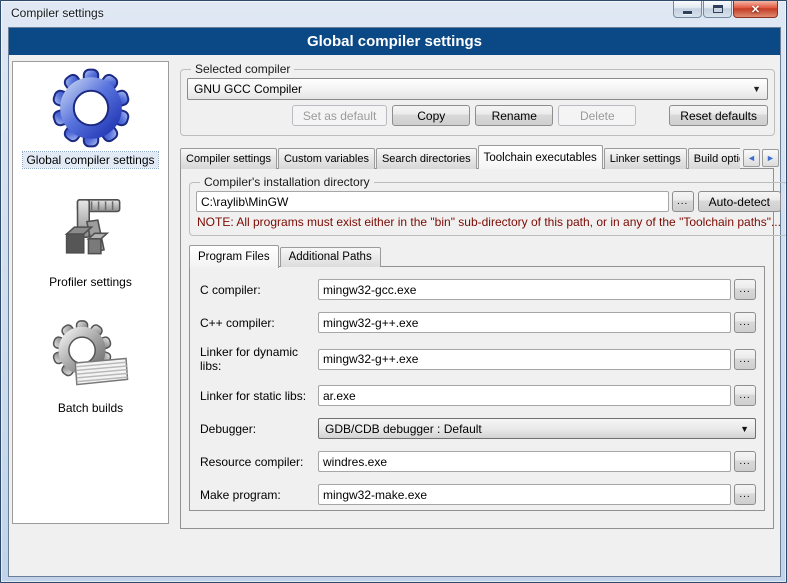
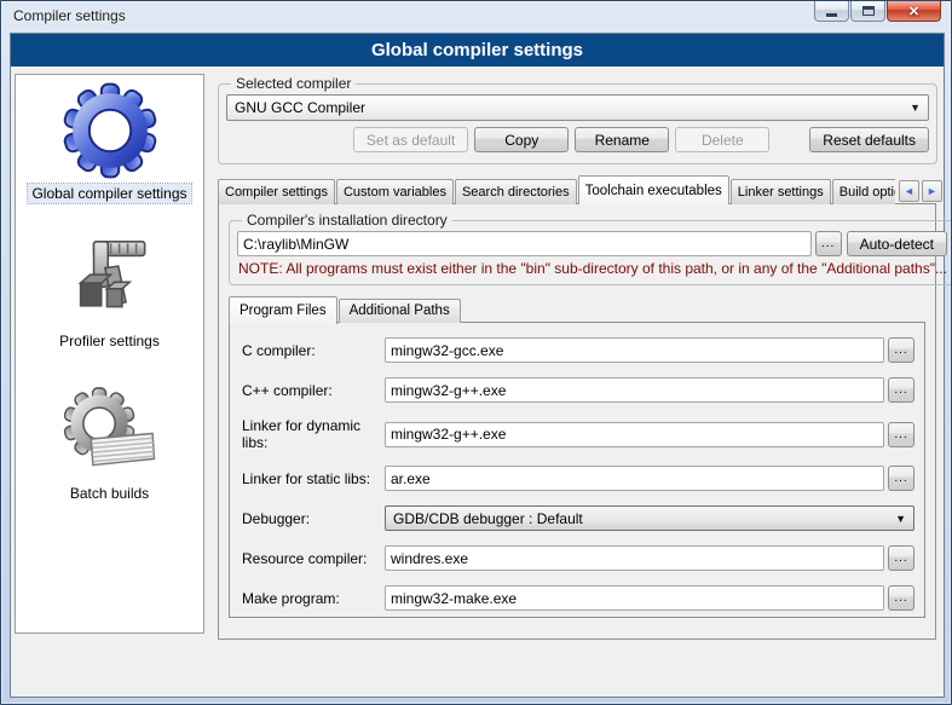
  Compiler settings
  ✕
  Global compiler settings
  Global compiler settings
  Profiler settings
  Batch builds
  Selected compiler
  GNU GCC Compiler
  ▼
  Set as default
  Copy
  Rename
  Delete
  Reset defaults
  Compiler settings
  Custom variables
  Search directories
  Toolchain executables
  Linker settings
  Build opti
  ◄
  ►
  Compiler's installation directory
  C:\raylib\MinGW
  ...
  Auto-detect
- NOTE: All programs must exist either in the "bin" sub-directory of this path, or in any of the "Toolchain paths"...
+ NOTE: All programs must exist either in the "bin" sub-directory of this path, or in any of the "Additional paths"...
  Program Files
  Additional Paths
  C compiler:
  mingw32-gcc.exe
  ...
  C++ compiler:
  mingw32-g++.exe
  ...
  Linker for dynamic libs:
  mingw32-g++.exe
  ...
  Linker for static libs:
  ar.exe
  ...
  Debugger:
  GDB/CDB debugger : Default
  ▼
  Resource compiler:
  windres.exe
  ...
  Make program:
  mingw32-make.exe
  ...
